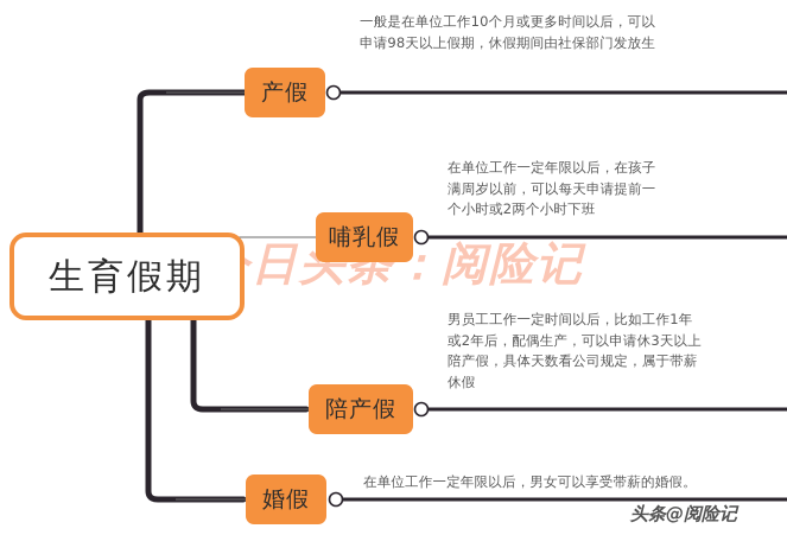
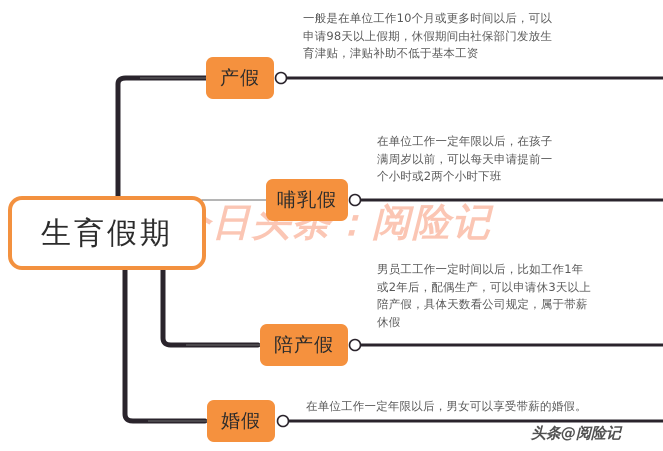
  日头条：阅险记
  生育假期
  产假
  一般是在单位工作10个月或更多时间以后，可以
  申请98天以上假期，休假期间由社保部门发放生
+ 育津贴，津贴补助不低于基本工资
  哺乳假
  在单位工作一定年限以后，在孩子
  满周岁以前，可以每天申请提前一
  个小时或2两个小时下班
  陪产假
  男员工工作一定时间以后，比如工作1年
  或2年后，配偶生产，可以申请休3天以上
  陪产假，具体天数看公司规定，属于带薪
  休假
  婚假
  在单位工作一定年限以后，男女可以享受带薪的婚假。
  头条@阅险记
